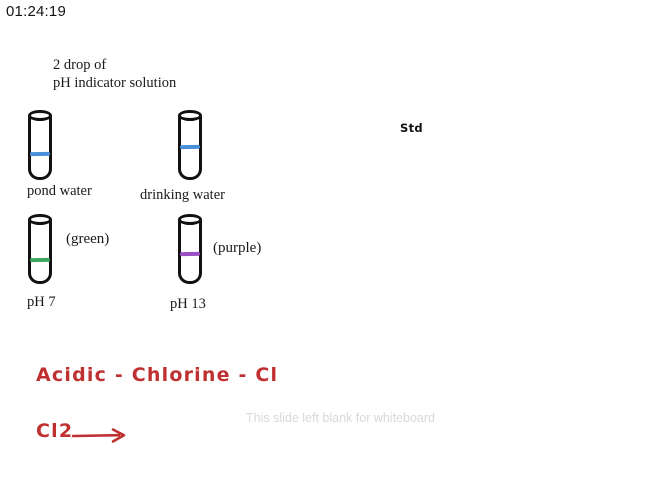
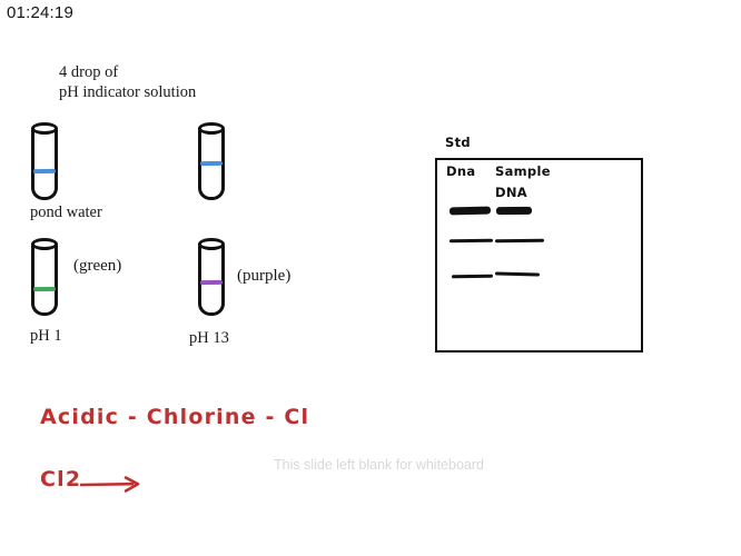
  01:24:19
- 2 drop of
+ 4 drop of
  pH indicator solution
  pond water
- drinking water
  (green)
- pH 7
+ pH 1
  (purple)
  pH 13
  Std
+ Dna
+ Sample
+ DNA
  This slide left blank for whiteboard
  Acidic - Chlorine - Cl
  Cl2
